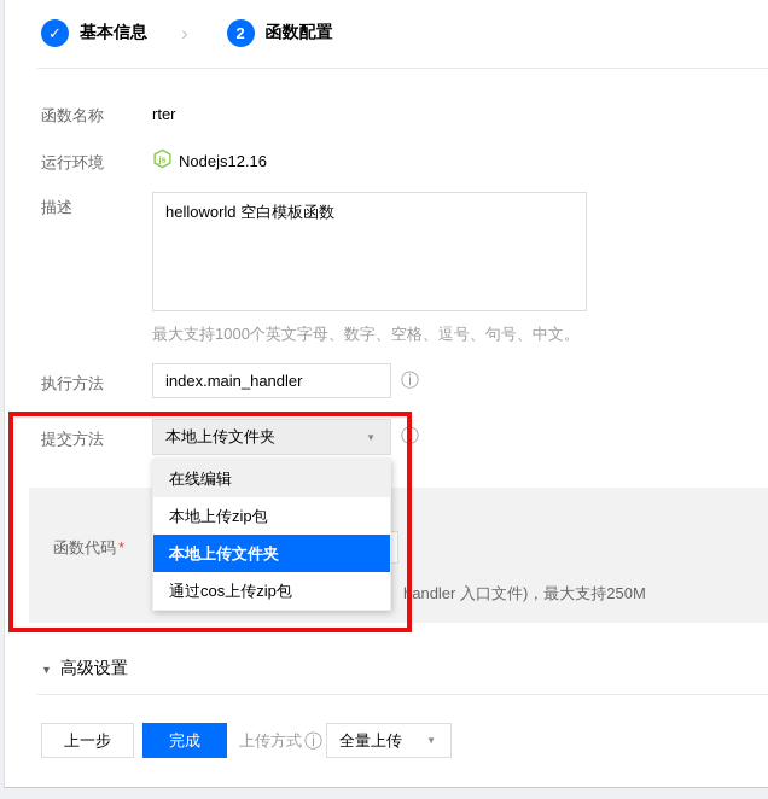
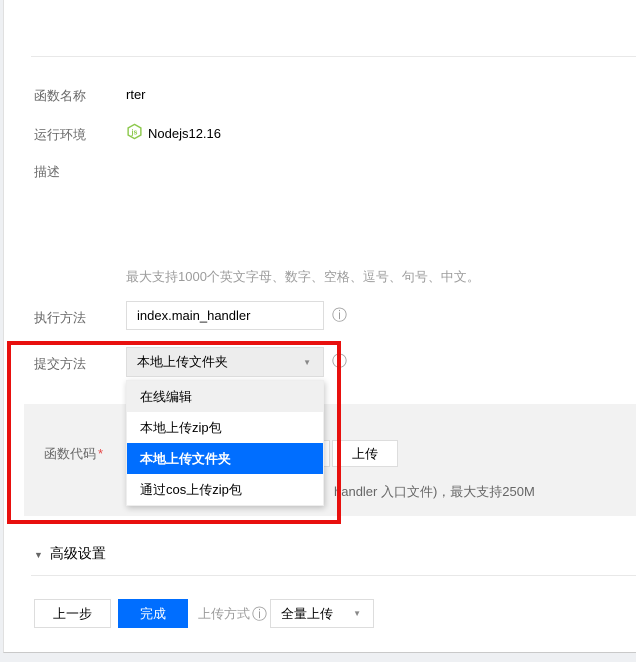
- ✓
- 基本信息
- ›
- 2
- 函数配置
  函数名称
  rter
  运行环境
  js
  Nodejs12.16
  描述
- helloworld 空白模板函数
  最大支持1000个英文字母、数字、空格、逗号、句号、中文。
  执行方法
  index.main_handler
  ⓘ
  提交方法
  本地上传文件夹
  ▼
  ⓘ
  函数代码 *
+ 上传
  handler 入口文件)，最大支持250M
  在线编辑
  本地上传zip包
  本地上传文件夹
  通过cos上传zip包
  ▼
  高级设置
  上一步
  完成
  上传方式
  ⓘ
  全量上传
  ▼
